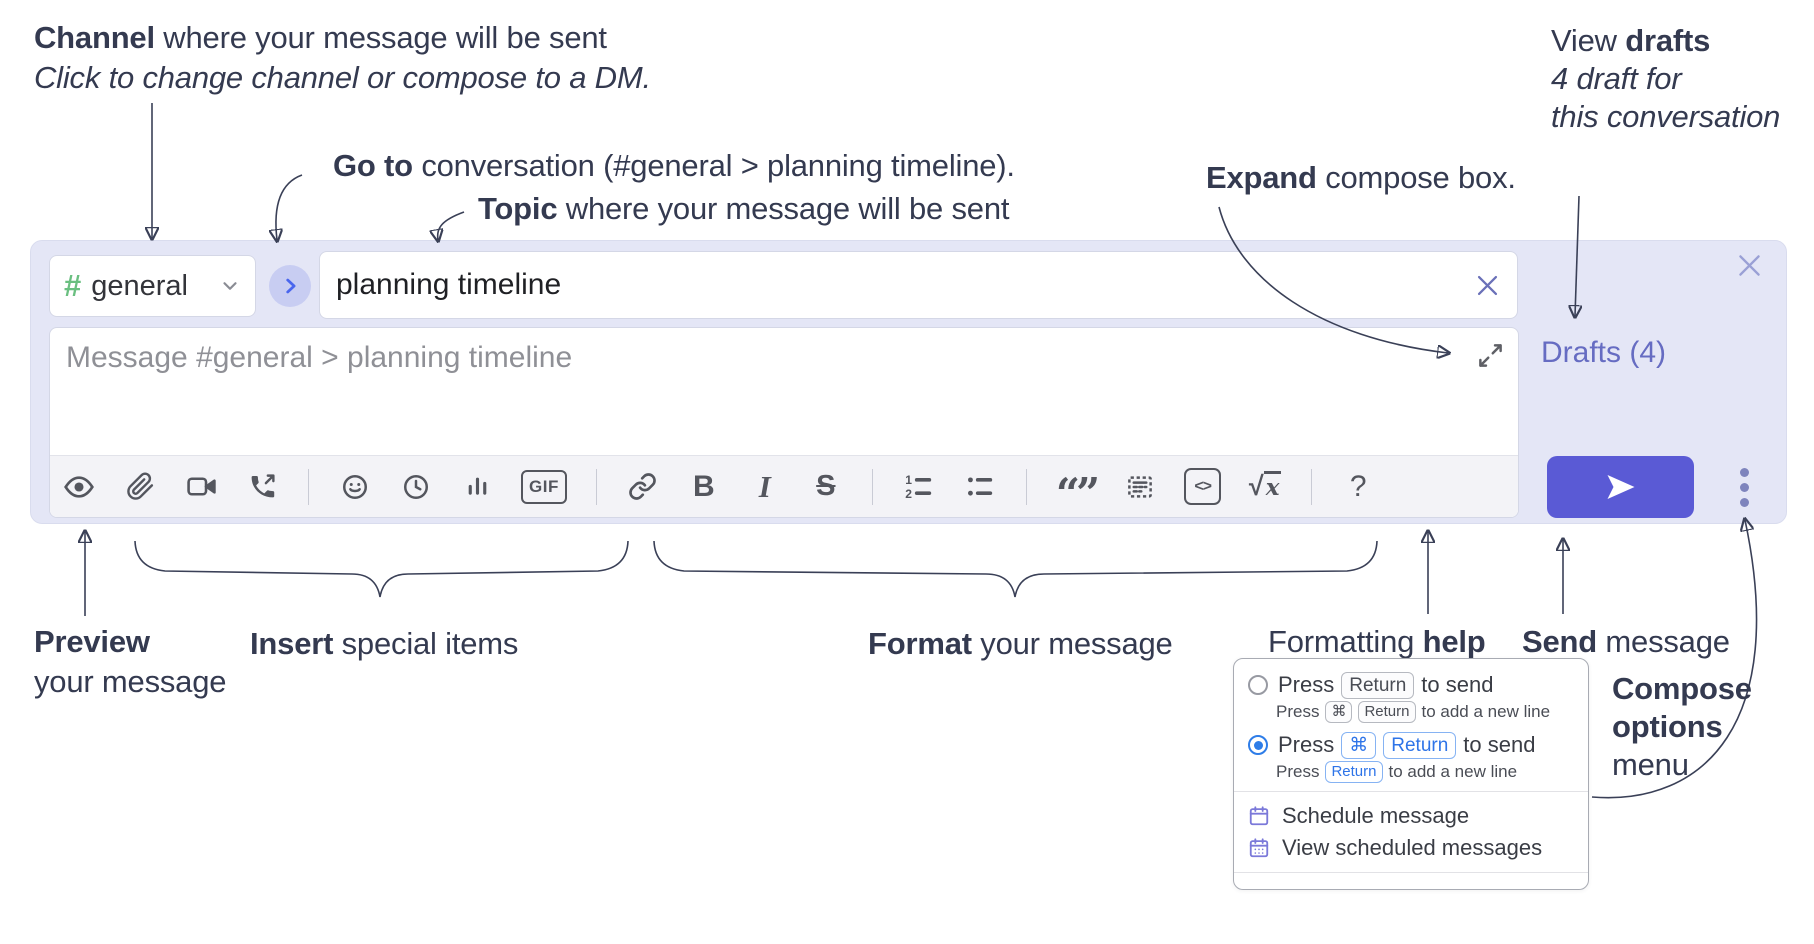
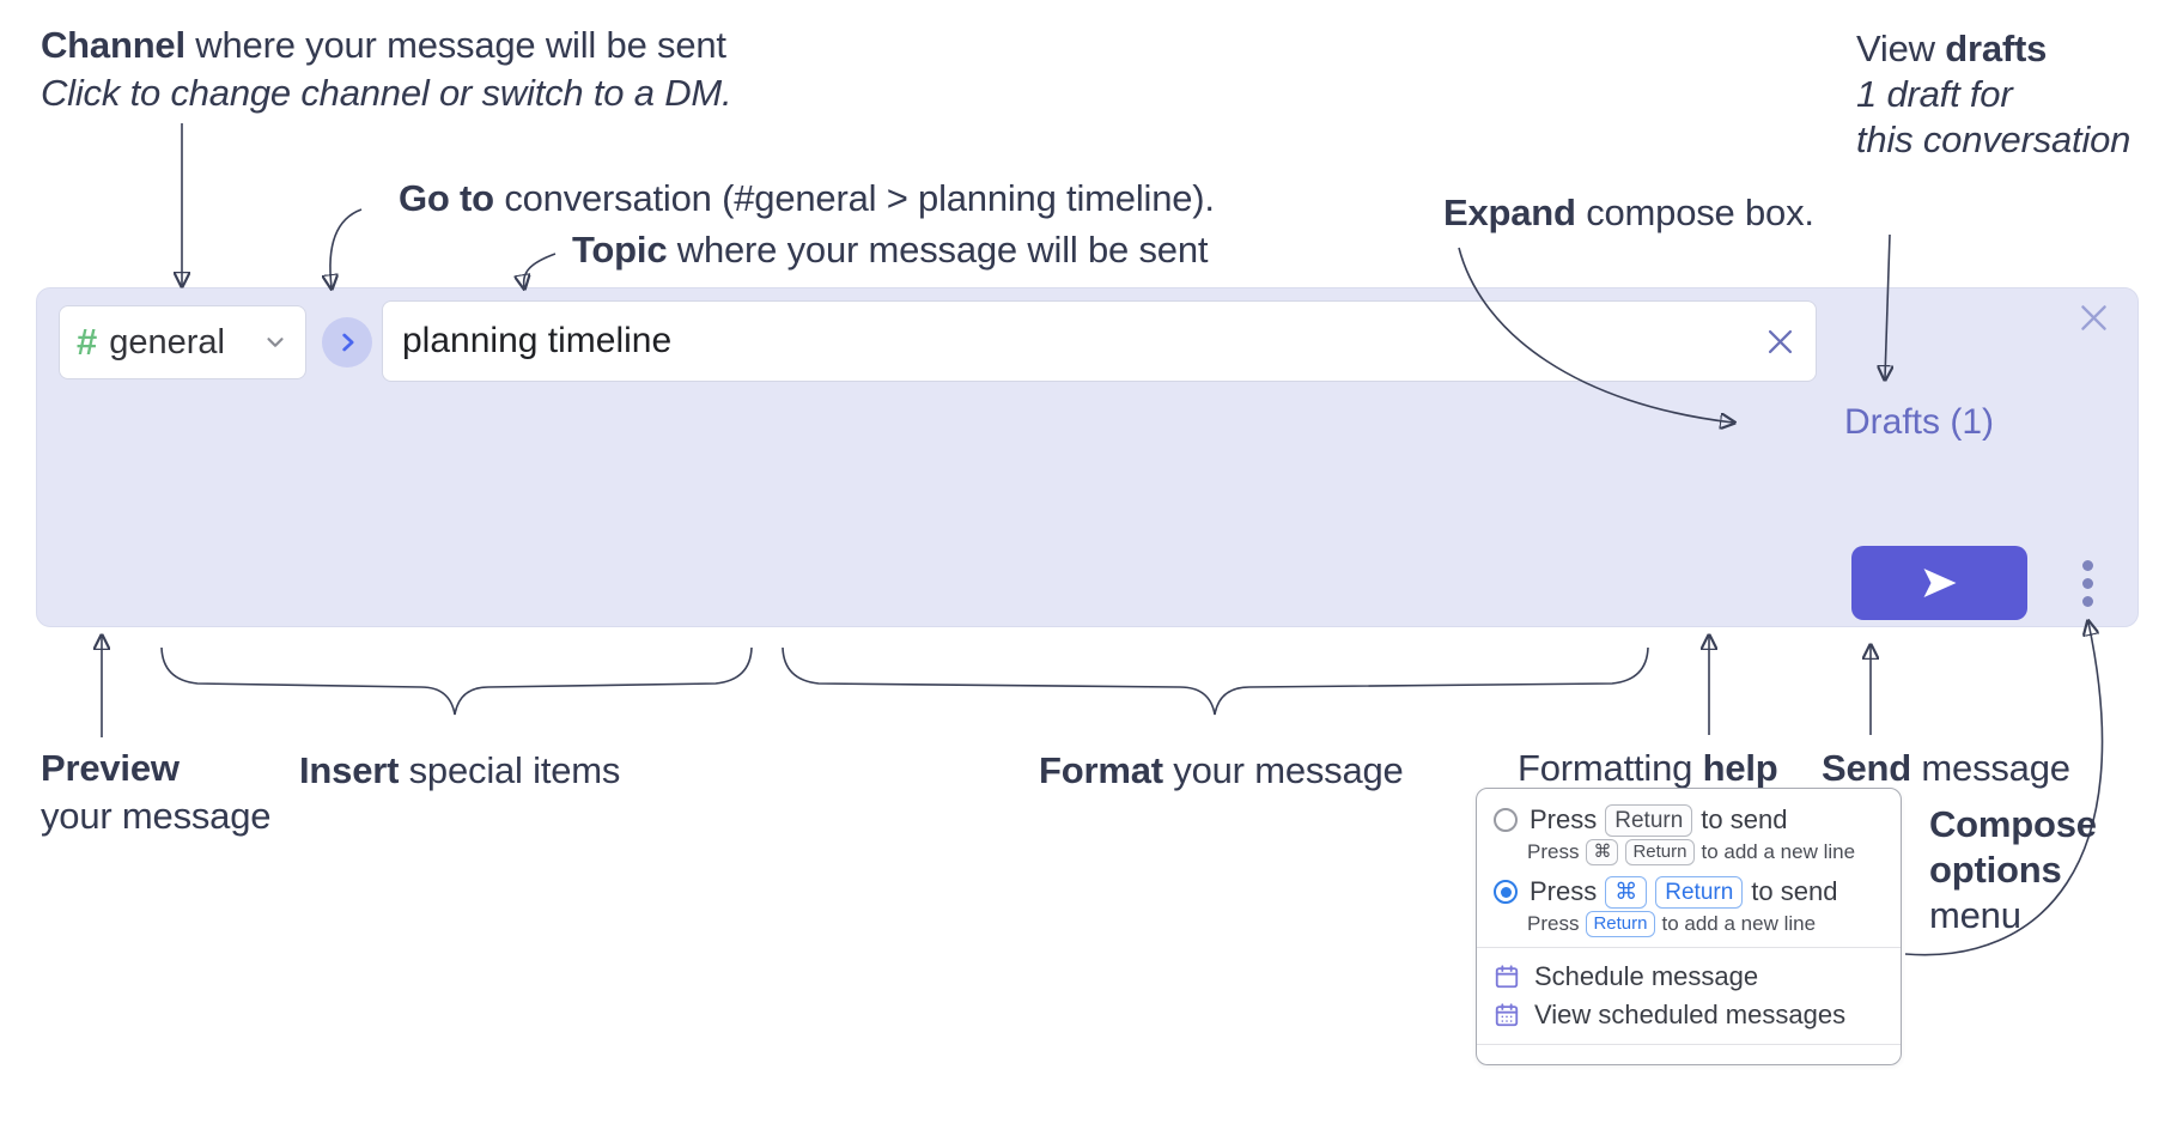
  Channel where your message will be sent
- Click to change channel or compose to a DM.
+ Click to change channel or switch to a DM.
  Go to conversation (#general > planning timeline).
  Topic where your message will be sent
  Expand compose box.
  View drafts
- 4 draft for
+ 1 draft for
  this conversation
  Preview
  your message
  Insert special items
  Format your message
  Formatting help
  Send message
  Compose
  options
  menu
  #
  general
  planning timeline
- Message #general > planning timeline
- GIF
- B
- I
- S
- 1
- 2
- “”
- <>
- √
- x
- ?
- Drafts (4)
+ Drafts (1)
  Press
  Return
  to send
  Press
  ⌘
  Return
  to add a new line
  Press
  ⌘
  Return
  to send
  Press
  Return
  to add a new line
  Schedule message
  View scheduled messages
